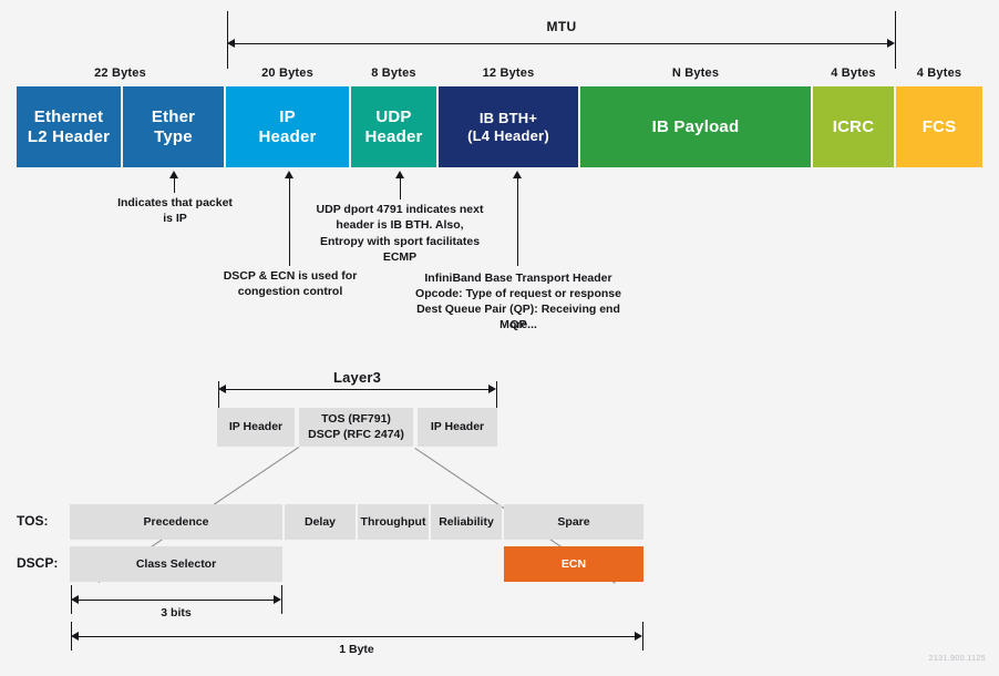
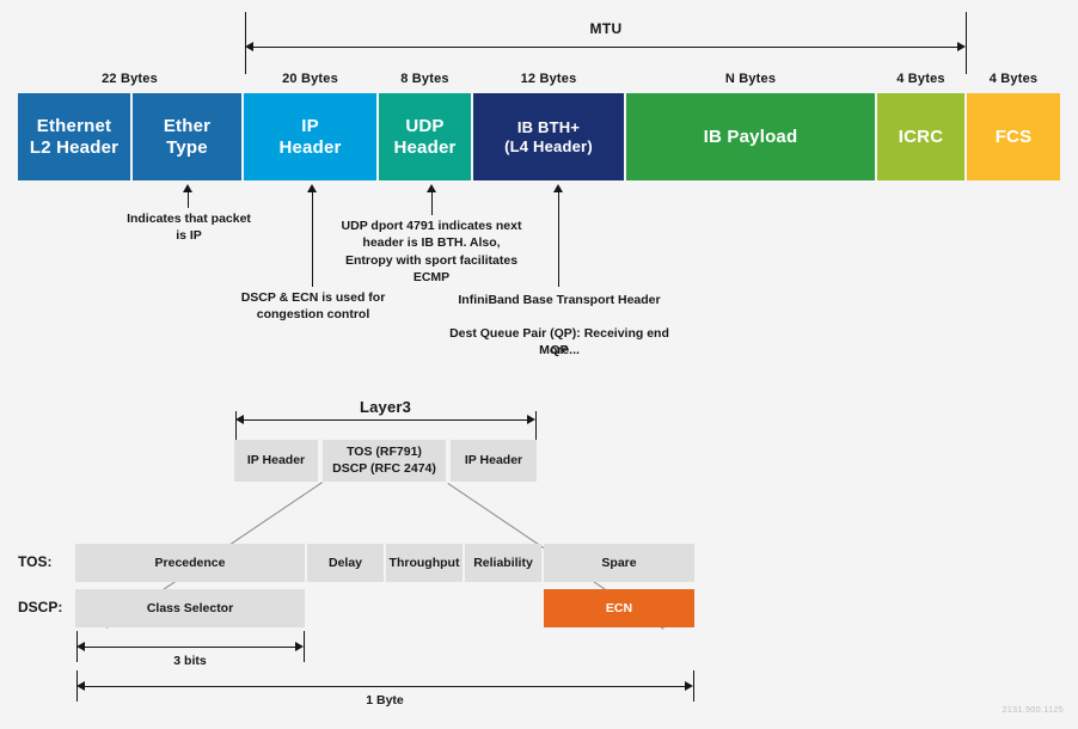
  MTU
  22 Bytes
  20 Bytes
  8 Bytes
  12 Bytes
  N Bytes
  4 Bytes
  4 Bytes
  Ethernet
  L2 Header
  Ether
  Type
  IP
  Header
  UDP
  Header
  IB BTH+
  (L4 Header)
  IB Payload
  ICRC
  FCS
  Indicates that packet is IP
  DSCP & ECN is used for congestion control
  UDP dport 4791 indicates next header is IB BTH. Also, Entropy with sport facilitates ECMP
  InfiniBand Base Transport Header
- Opcode: Type of request or response
  Dest Queue Pair (QP): Receiving end QP
  More...
  Layer3
  IP Header
  TOS (RF791)
  DSCP (RFC 2474)
  IP Header
  TOS:
  Precedence
  Delay
  Throughput
  Reliability
  Spare
  DSCP:
  Class Selector
  ECN
  3 bits
  1 Byte
